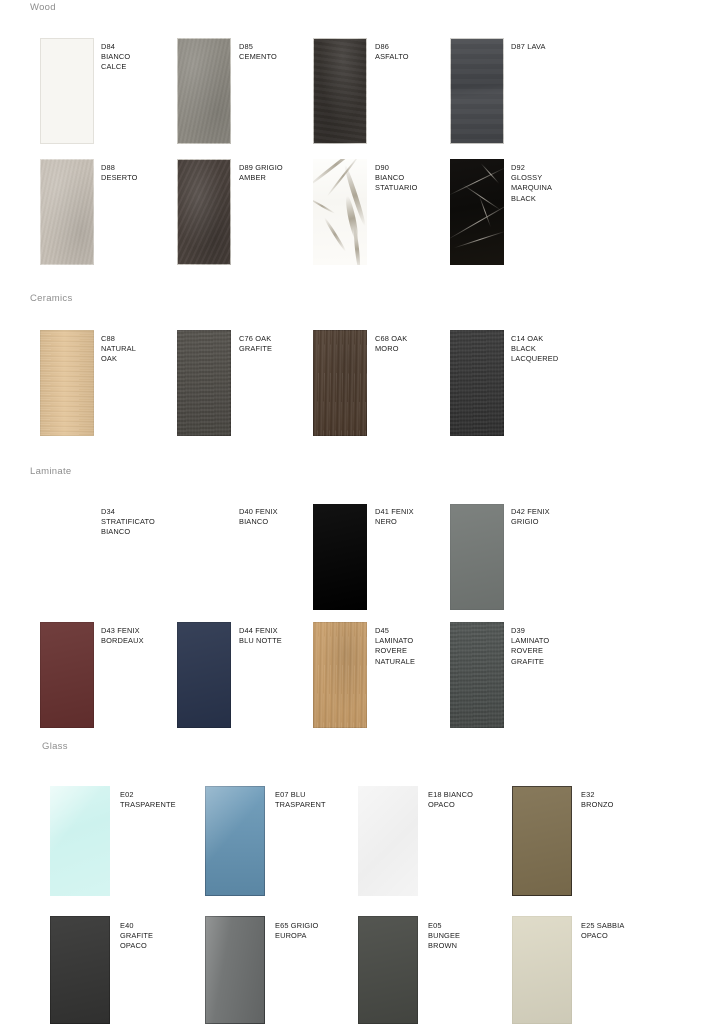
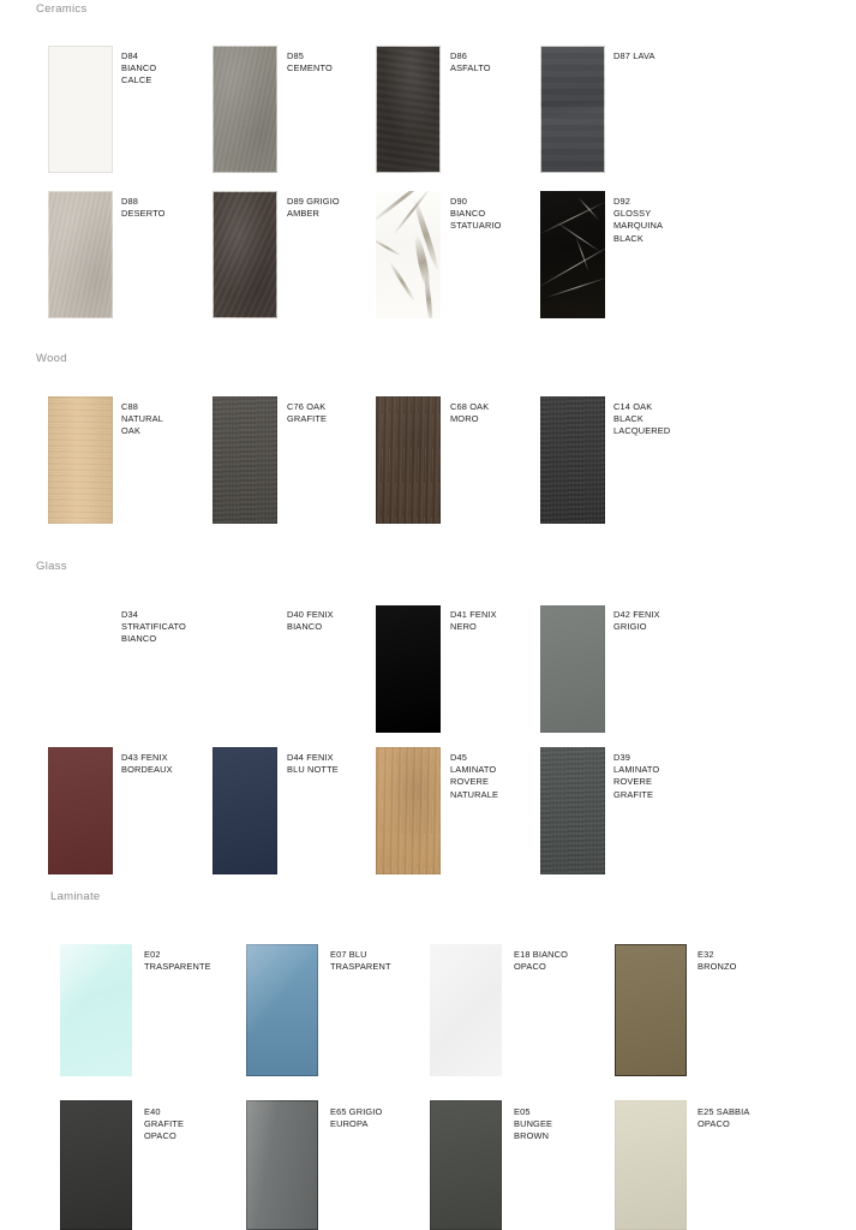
- Wood
+ Ceramics
  D84
  BIANCO
  CALCE
  D85
  CEMENTO
  D86
  ASFALTO
  D87 LAVA
  D88
  DESERTO
  D89 GRIGIO
  AMBER
  D90
  BIANCO
  STATUARIO
  D92
  GLOSSY
  MARQUINA
  BLACK
- Ceramics
+ Wood
  C88
  NATURAL
  OAK
  C76 OAK
  GRAFITE
  C68 OAK
  MORO
  C14 OAK
  BLACK
  LACQUERED
- Laminate
+ Glass
  D34
  STRATIFICATO
  BIANCO
  D40 FENIX
  BIANCO
  D41 FENIX
  NERO
  D42 FENIX
  GRIGIO
  D43 FENIX
  BORDEAUX
  D44 FENIX
  BLU NOTTE
  D45
  LAMINATO
  ROVERE
  NATURALE
  D39
  LAMINATO
  ROVERE
  GRAFITE
- Glass
+ Laminate
  E02
  TRASPARENTE
  E07 BLU
  TRASPARENT
  E18 BIANCO
  OPACO
  E32
  BRONZO
  E40
  GRAFITE
  OPACO
  E65 GRIGIO
  EUROPA
  E05
  BUNGEE
  BROWN
  E25 SABBIA
  OPACO
